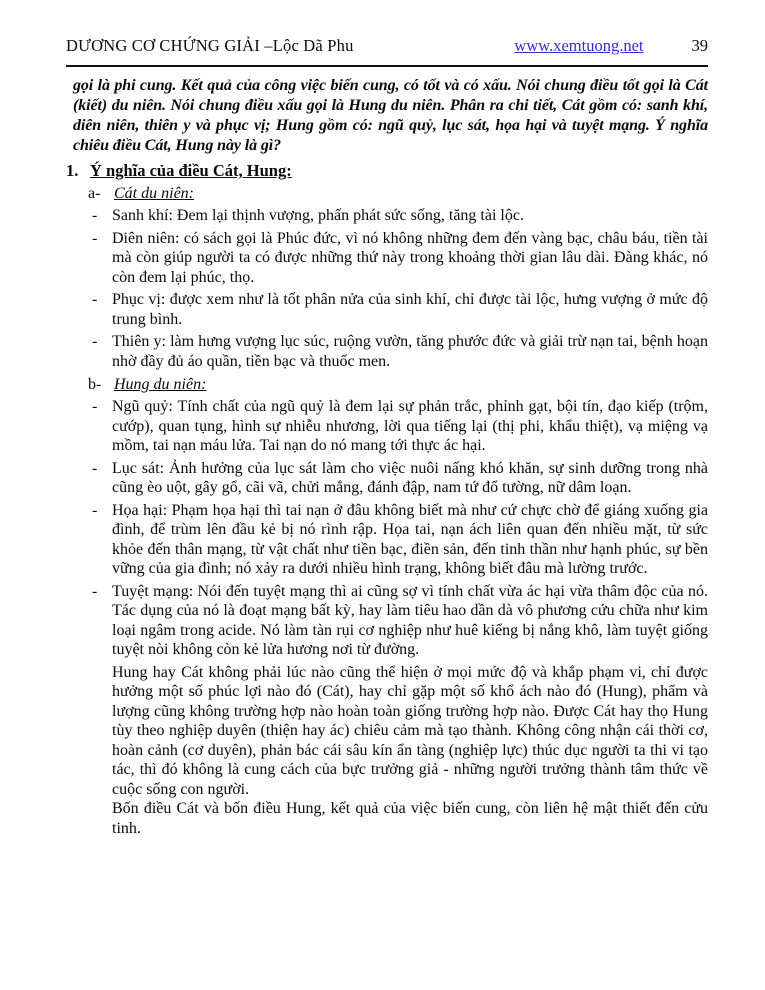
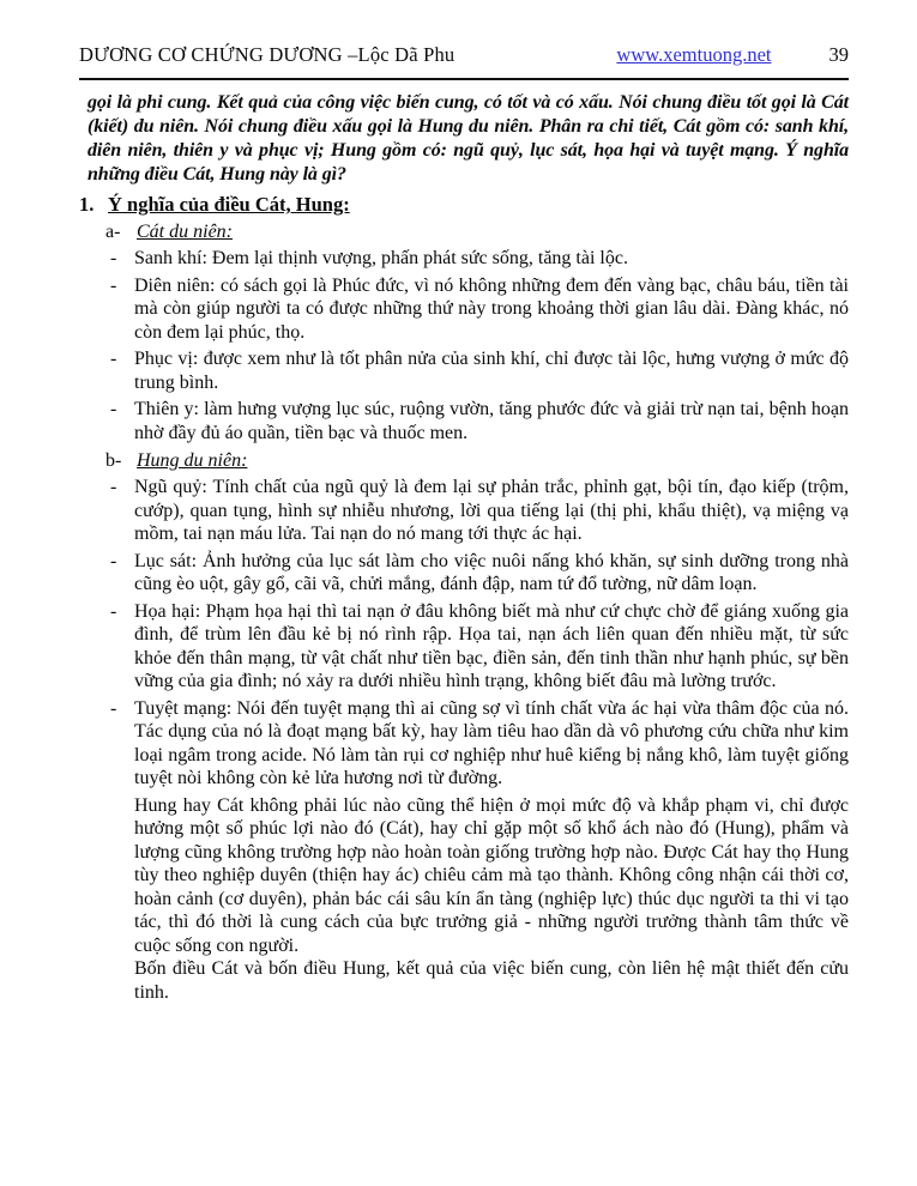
- DƯƠNG CƠ CHỨNG GIẢI –Lộc Dã Phu
+ DƯƠNG CƠ CHỨNG DƯƠNG –Lộc Dã Phu
  www.xemtuong.net
  39
- gọi là phi cung. Kết quả của công việc biến cung, có tốt và có xấu. Nói chung điều tốt gọi là Cát (kiết) du niên. Nói chung điều xấu gọi là Hung du niên. Phân ra chi tiết, Cát gồm có: sanh khí, diên niên, thiên y và phục vị; Hung gồm có: ngũ quỷ, lục sát, họa hại và tuyệt mạng. Ý nghĩa chiêu điều Cát, Hung này là gì?
+ gọi là phi cung. Kết quả của công việc biến cung, có tốt và có xấu. Nói chung điều tốt gọi là Cát (kiết) du niên. Nói chung điều xấu gọi là Hung du niên. Phân ra chi tiết, Cát gồm có: sanh khí, diên niên, thiên y và phục vị; Hung gồm có: ngũ quỷ, lục sát, họa hại và tuyệt mạng. Ý nghĩa những điều Cát, Hung này là gì?
  1.
  Ý nghĩa của điều Cát, Hung:
  a- Cát du niên:
  -
  Sanh khí: Đem lại thịnh vượng, phấn phát sức sống, tăng tài lộc.
  -
  Diên niên: có sách gọi là Phúc đức, vì nó không những đem đến vàng bạc, châu báu, tiền tài mà còn giúp người ta có được những thứ này trong khoảng thời gian lâu dài. Đàng khác, nó còn đem lại phúc, thọ.
  -
  Phục vị: được xem như là tốt phân nửa của sinh khí, chỉ được tài lộc, hưng vượng ở mức độ trung bình.
  -
  Thiên y: làm hưng vượng lục súc, ruộng vườn, tăng phước đức và giải trừ nạn tai, bệnh hoạn nhờ đầy đủ áo quần, tiền bạc và thuốc men.
  b- Hung du niên:
  -
  Ngũ quỷ: Tính chất của ngũ quỷ là đem lại sự phản trắc, phỉnh gạt, bội tín, đạo kiếp (trộm, cướp), quan tụng, hình sự nhiễu nhương, lời qua tiếng lại (thị phi, khẩu thiệt), vạ miệng vạ mồm, tai nạn máu lửa. Tai nạn do nó mang tới thực ác hại.
  -
  Lục sát: Ảnh hưởng của lục sát làm cho việc nuôi nấng khó khăn, sự sinh dưỡng trong nhà cũng èo uột, gây gổ, cãi vã, chửi mắng, đánh đập, nam tứ đổ tường, nữ dâm loạn.
  -
  Họa hại: Phạm họa hại thì tai nạn ở đâu không biết mà như cứ chực chờ để giáng xuống gia đình, để trùm lên đầu kẻ bị nó rình rập. Họa tai, nạn ách liên quan đến nhiều mặt, từ sức khỏe đến thân mạng, từ vật chất như tiền bạc, điền sản, đến tinh thần như hạnh phúc, sự bền vững của gia đình; nó xảy ra dưới nhiều hình trạng, không biết đâu mà lường trước.
  -
  Tuyệt mạng: Nói đến tuyệt mạng thì ai cũng sợ vì tính chất vừa ác hại vừa thâm độc của nó. Tác dụng của nó là đoạt mạng bất kỳ, hay làm tiêu hao dần dà vô phương cứu chữa như kim loại ngâm trong acide. Nó làm tàn rụi cơ nghiệp như huê kiểng bị nắng khô, làm tuyệt giống tuyệt nòi không còn kẻ lửa hương nơi từ đường.
- Hung hay Cát không phải lúc nào cũng thể hiện ở mọi mức độ và khắp phạm vi, chỉ được hưởng một số phúc lợi nào đó (Cát), hay chỉ gặp một số khổ ách nào đó (Hung), phẩm và lượng cũng không trường hợp nào hoàn toàn giống trường hợp nào. Được Cát hay thọ Hung tùy theo nghiệp duyên (thiện hay ác) chiêu cảm mà tạo thành. Không công nhận cái thời cơ, hoàn cảnh (cơ duyên), phản bác cái sâu kín ẩn tàng (nghiệp lực) thúc dục người ta thi vi tạo tác, thì đó không là cung cách của bực trưởng giả - những người trưởng thành tâm thức về cuộc sống con người.
+ Hung hay Cát không phải lúc nào cũng thể hiện ở mọi mức độ và khắp phạm vi, chỉ được hưởng một số phúc lợi nào đó (Cát), hay chỉ gặp một số khổ ách nào đó (Hung), phẩm và lượng cũng không trường hợp nào hoàn toàn giống trường hợp nào. Được Cát hay thọ Hung tùy theo nghiệp duyên (thiện hay ác) chiêu cảm mà tạo thành. Không công nhận cái thời cơ, hoàn cảnh (cơ duyên), phản bác cái sâu kín ẩn tàng (nghiệp lực) thúc dục người ta thi vi tạo tác, thì đó thời là cung cách của bực trưởng giả - những người trưởng thành tâm thức về cuộc sống con người.
  Bốn điều Cát và bốn điều Hung, kết quả của việc biến cung, còn liên hệ mật thiết đến cửu tinh.
